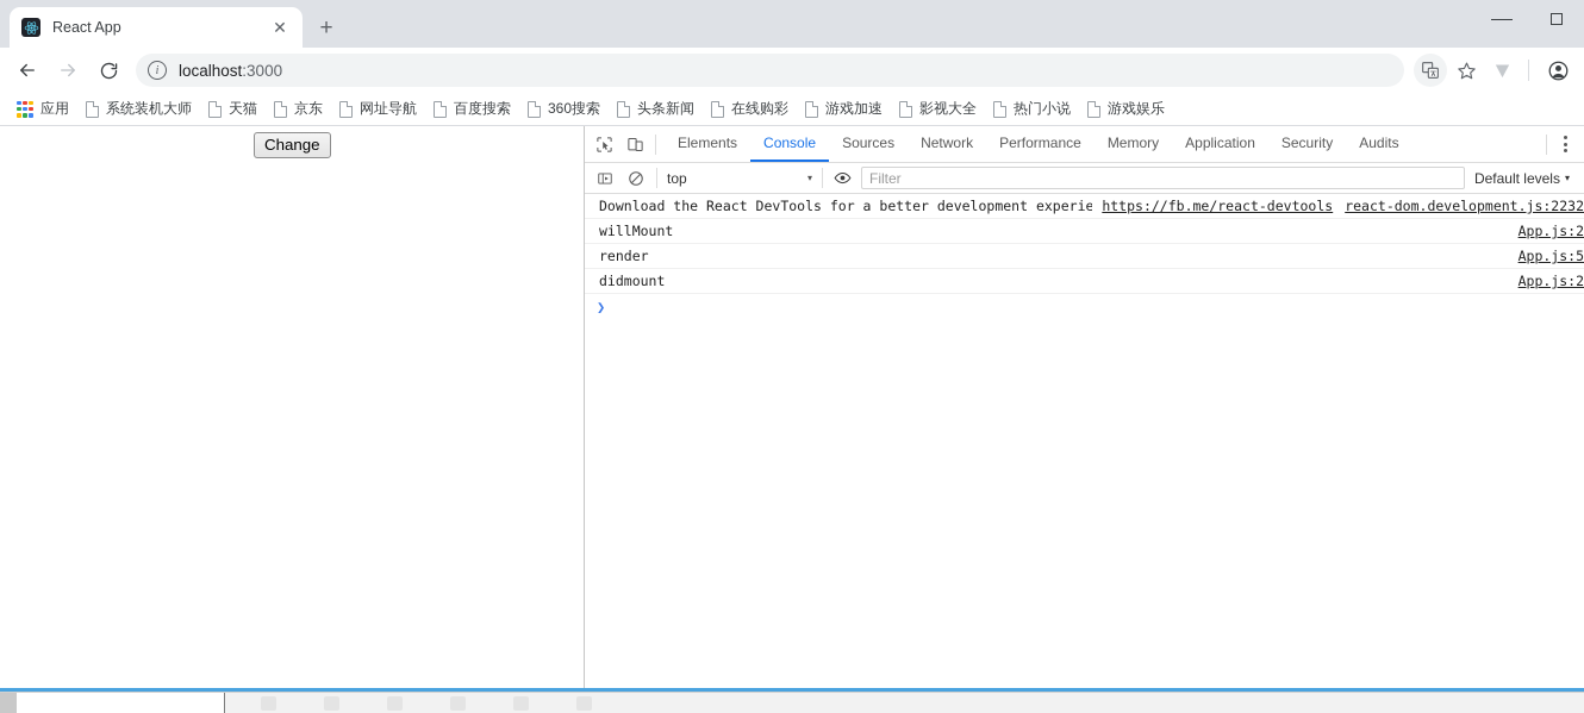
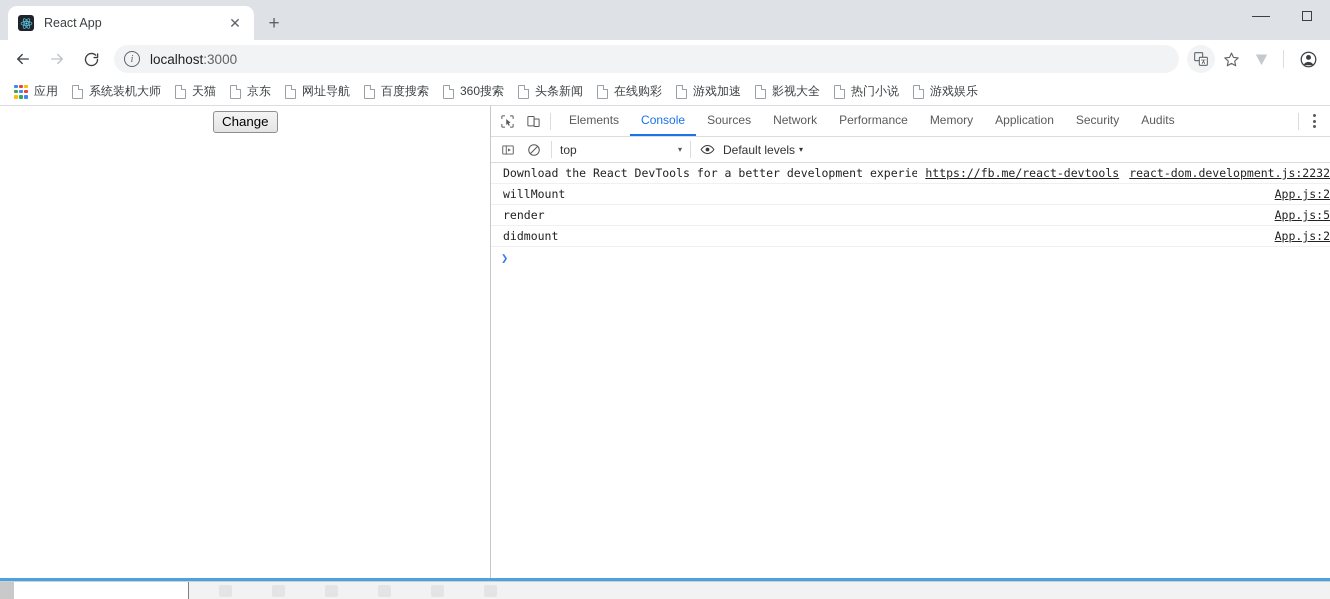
  React App
  ✕
  +
  i
  localhost:3000
  应用
  系统装机大师
  天猫
  京东
  网址导航
  百度搜索
  360搜索
  头条新闻
  在线购彩
  游戏加速
  影视大全
  热门小说
  游戏娱乐
  Change
  Elements
  Console
  Sources
  Network
  Performance
  Memory
  Application
  Security
  Audits
  top
  ▾
- Filter
  Default levels
  ▾
  Download the React DevTools for a better development experie
  https://fb.me/react-devtools
  react-dom.development.js:2232
  willMount
  App.js:2
  render
  App.js:5
  didmount
  App.js:2
  ❯
